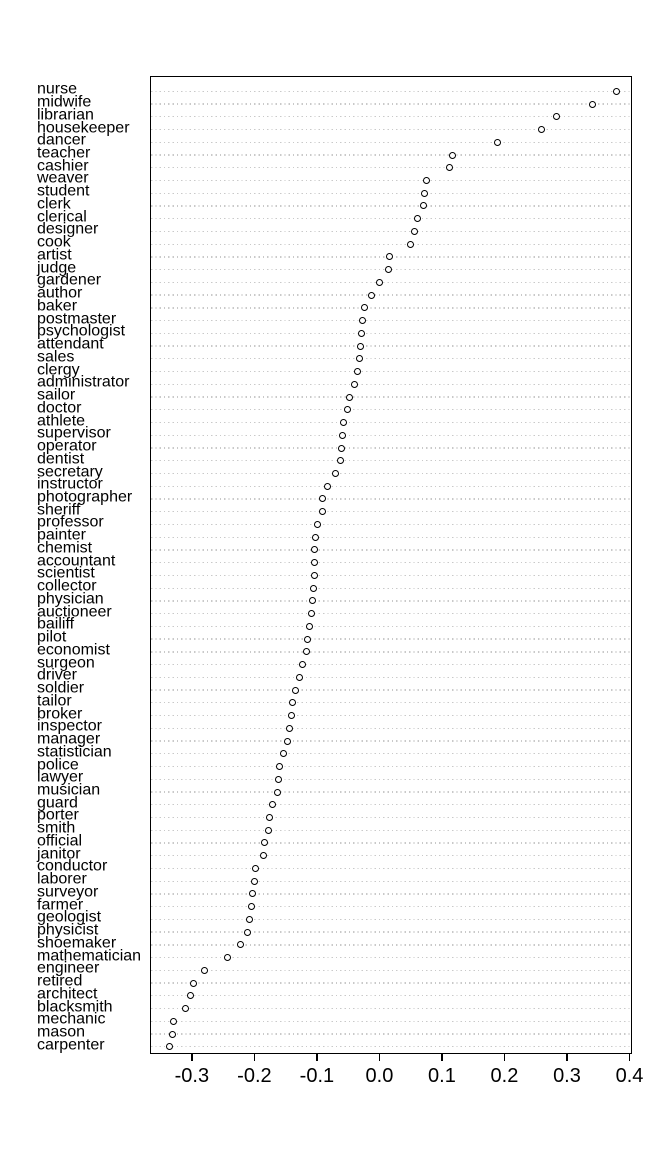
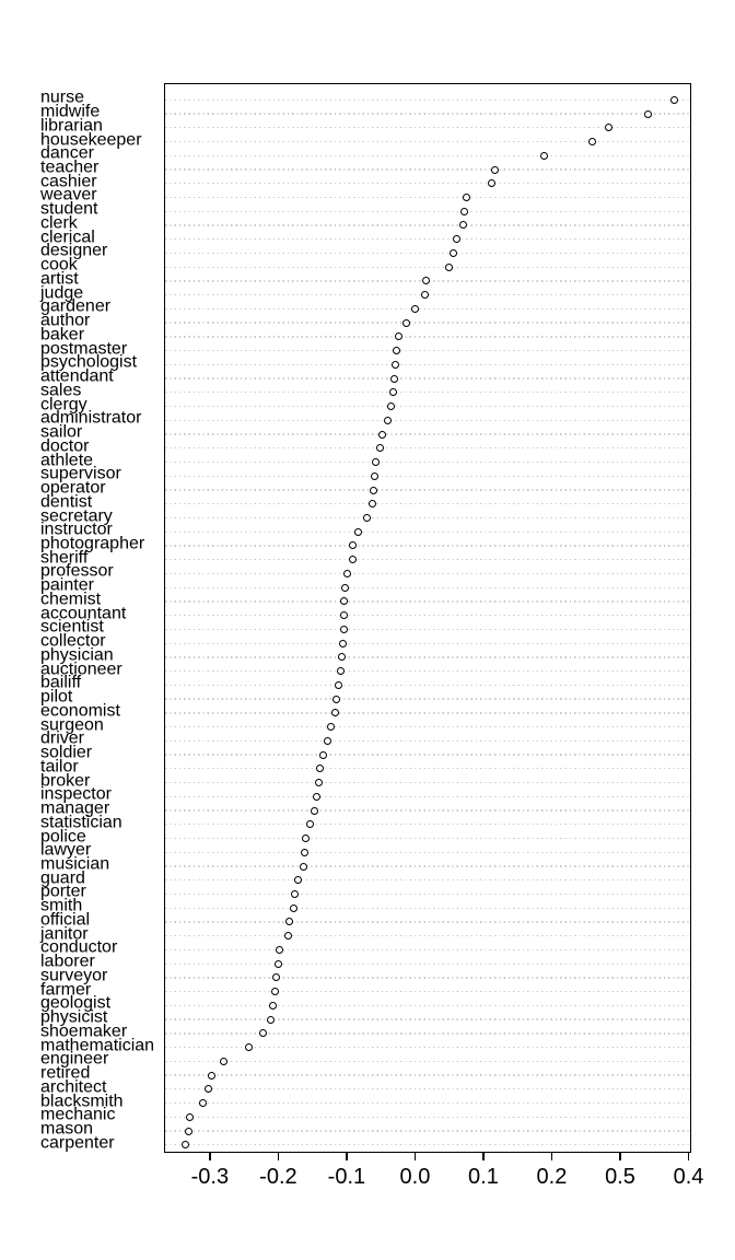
  nurse
  midwife
  librarian
  housekeeper
  dancer
  teacher
  cashier
  weaver
  student
  clerk
  clerical
  designer
  cook
  artist
  judge
  gardener
  author
  baker
  postmaster
  psychologist
  attendant
  sales
  clergy
  administrator
  sailor
  doctor
  athlete
  supervisor
  operator
  dentist
  secretary
  instructor
  photographer
  sheriff
  professor
  painter
  chemist
  accountant
  scientist
  collector
  physician
  auctioneer
  bailiff
  pilot
  economist
  surgeon
  driver
  soldier
  tailor
  broker
  inspector
  manager
  statistician
  police
  lawyer
  musician
  guard
  porter
  smith
  official
  janitor
  conductor
  laborer
  surveyor
  farmer
  geologist
  physicist
  shoemaker
  mathematician
  engineer
  retired
  architect
  blacksmith
  mechanic
  mason
  carpenter
  -0.3
  -0.2
  -0.1
  0.0
  0.1
  0.2
- 0.3
+ 0.5
  0.4
